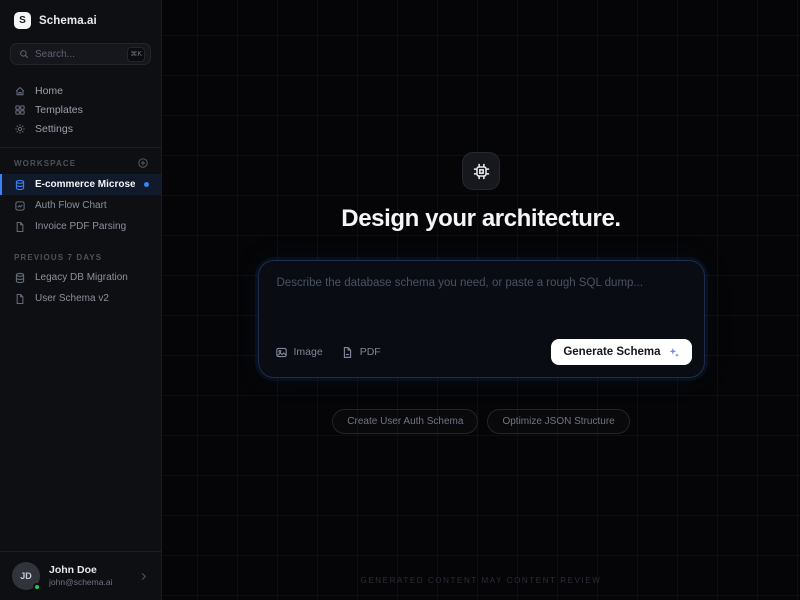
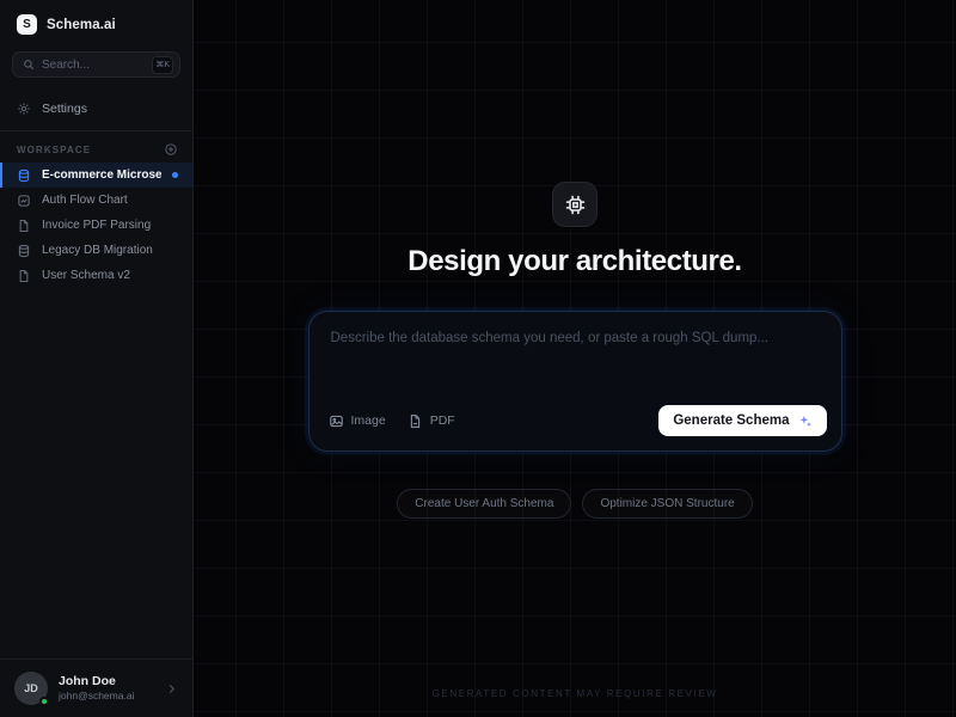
  S
  Schema.ai
  Search...
- Home
- Templates
  Settings
  WORKSPACE
  E-commerce Microse
  Auth Flow Chart
  Invoice PDF Parsing
- PREVIOUS 7 DAYS
  Legacy DB Migration
  User Schema v2
  JD
  John Doe
  john@schema.ai
  Design your architecture.
  Describe the database schema you need, or paste a rough SQL dump...
  Image
  PDF
  Generate Schema
  Create User Auth Schema
  Optimize JSON Structure
- GENERATED CONTENT MAY CONTENT REVIEW
+ GENERATED CONTENT MAY REQUIRE REVIEW
